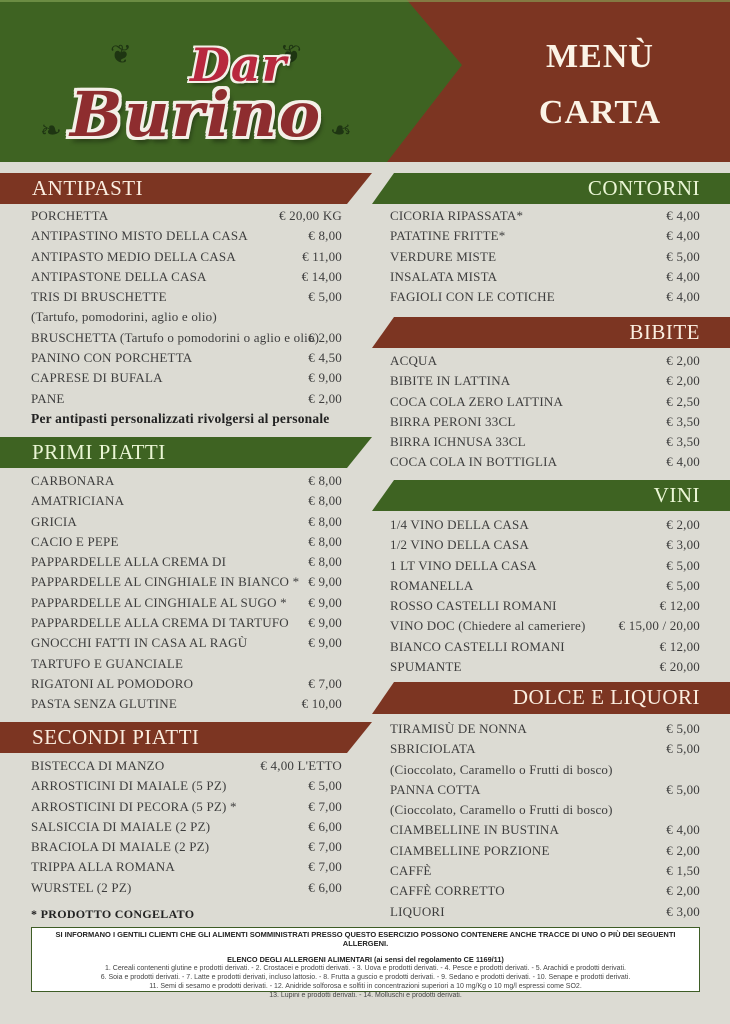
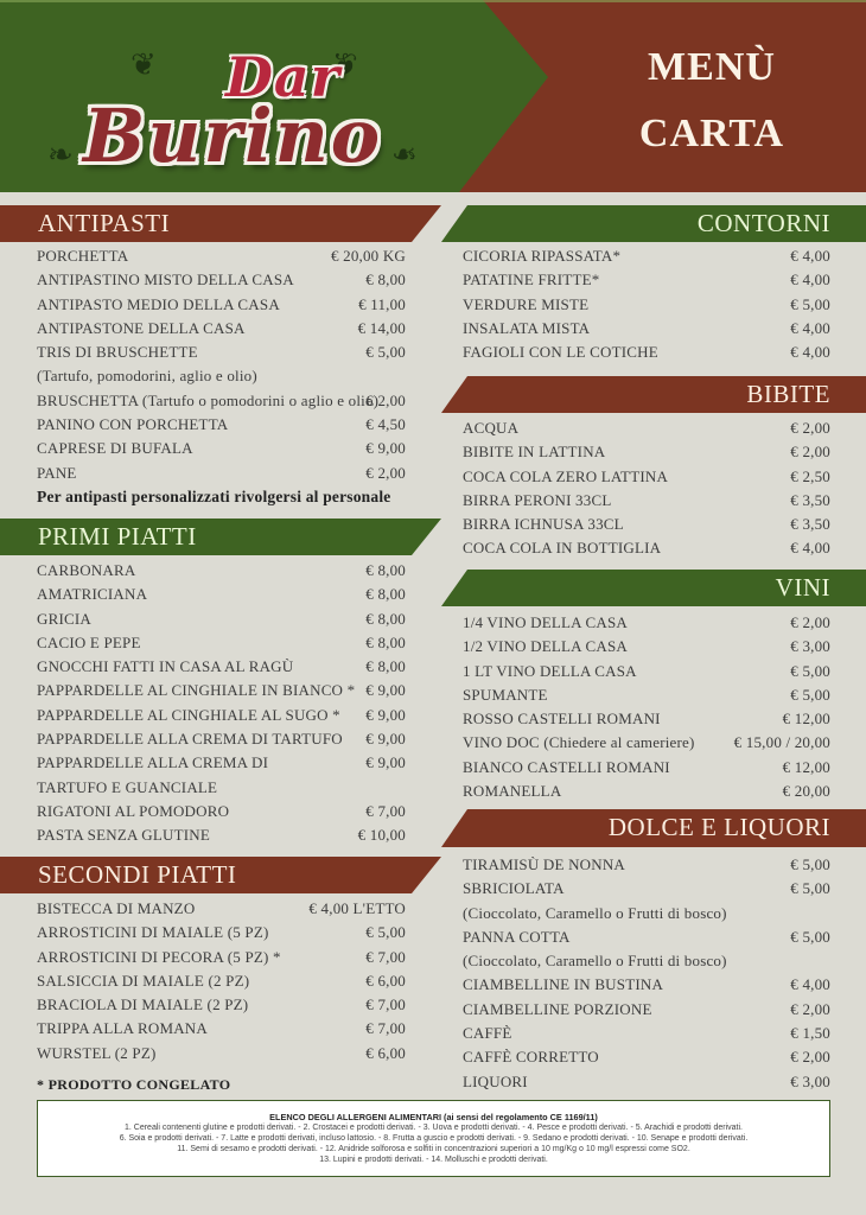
  ❦
  ❧
  Dar
  Burino
  MENÙ
  CARTA
  ANTIPASTI
  PORCHETTA
  € 20,00 KG
  ANTIPASTINO MISTO DELLA CASA
  € 8,00
  ANTIPASTO MEDIO DELLA CASA
  € 11,00
  ANTIPASTONE DELLA CASA
  € 14,00
  TRIS DI BRUSCHETTE
  € 5,00
  (Tartufo, pomodorini, aglio e olio)
  BRUSCHETTA (Tartufo o pomodorini o aglio e olio)
  € 2,00
  PANINO CON PORCHETTA
  € 4,50
  CAPRESE DI BUFALA
  € 9,00
  PANE
  € 2,00
  Per antipasti personalizzati rivolgersi al personale
  PRIMI PIATTI
  CARBONARA
  € 8,00
  AMATRICIANA
  € 8,00
  GRICIA
  € 8,00
  CACIO E PEPE
  € 8,00
- PAPPARDELLE ALLA CREMA DI
+ GNOCCHI FATTI IN CASA AL RAGÙ
  € 8,00
  PAPPARDELLE AL CINGHIALE IN BIANCO *
  € 9,00
  PAPPARDELLE AL CINGHIALE AL SUGO *
  € 9,00
  PAPPARDELLE ALLA CREMA DI TARTUFO
  € 9,00
- GNOCCHI FATTI IN CASA AL RAGÙ
+ PAPPARDELLE ALLA CREMA DI
  € 9,00
  TARTUFO E GUANCIALE
  RIGATONI AL POMODORO
  € 7,00
  PASTA SENZA GLUTINE
  € 10,00
  SECONDI PIATTI
  BISTECCA DI MANZO
  € 4,00 L'ETTO
  ARROSTICINI DI MAIALE (5 PZ)
  € 5,00
  ARROSTICINI DI PECORA (5 PZ) *
  € 7,00
  SALSICCIA DI MAIALE (2 PZ)
  € 6,00
  BRACIOLA DI MAIALE (2 PZ)
  € 7,00
  TRIPPA ALLA ROMANA
  € 7,00
  WURSTEL (2 PZ)
  € 6,00
  * PRODOTTO CONGELATO
  CONTORNI
  CICORIA RIPASSATA*
  € 4,00
  PATATINE FRITTE*
  € 4,00
  VERDURE MISTE
  € 5,00
  INSALATA MISTA
  € 4,00
  FAGIOLI CON LE COTICHE
  € 4,00
  BIBITE
  ACQUA
  € 2,00
  BIBITE IN LATTINA
  € 2,00
  COCA COLA ZERO LATTINA
  € 2,50
  BIRRA PERONI 33CL
  € 3,50
  BIRRA ICHNUSA 33CL
  € 3,50
  COCA COLA IN BOTTIGLIA
  € 4,00
  VINI
  1/4 VINO DELLA CASA
  € 2,00
  1/2 VINO DELLA CASA
  € 3,00
  1 LT VINO DELLA CASA
  € 5,00
- ROMANELLA
+ SPUMANTE
  € 5,00
  ROSSO CASTELLI ROMANI
  € 12,00
  VINO DOC (Chiedere al cameriere)
  € 15,00 / 20,00
  BIANCO CASTELLI ROMANI
  € 12,00
- SPUMANTE
+ ROMANELLA
  € 20,00
  DOLCE E LIQUORI
  TIRAMISÙ DE NONNA
  € 5,00
  SBRICIOLATA
  € 5,00
  (Cioccolato, Caramello o Frutti di bosco)
  PANNA COTTA
  € 5,00
  (Cioccolato, Caramello o Frutti di bosco)
  CIAMBELLINE IN BUSTINA
  € 4,00
  CIAMBELLINE PORZIONE
  € 2,00
  CAFFÈ
  € 1,50
  CAFFÈ CORRETTO
  € 2,00
  LIQUORI
  € 3,00
- SI INFORMANO I GENTILI CLIENTI CHE GLI ALIMENTI SOMMINISTRATI PRESSO QUESTO ESERCIZIO POSSONO CONTENERE ANCHE TRACCE DI UNO O PIÙ DEI SEGUENTI ALLERGENI.
  ELENCO DEGLI ALLERGENI ALIMENTARI (ai sensi del regolamento CE 1169/11)
